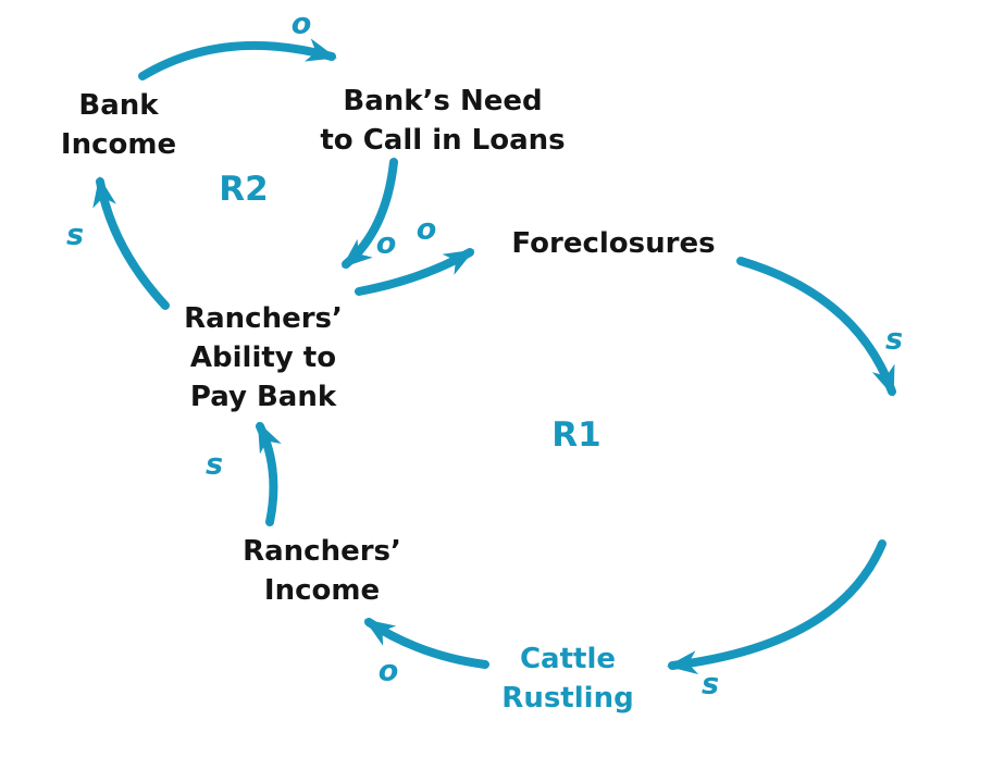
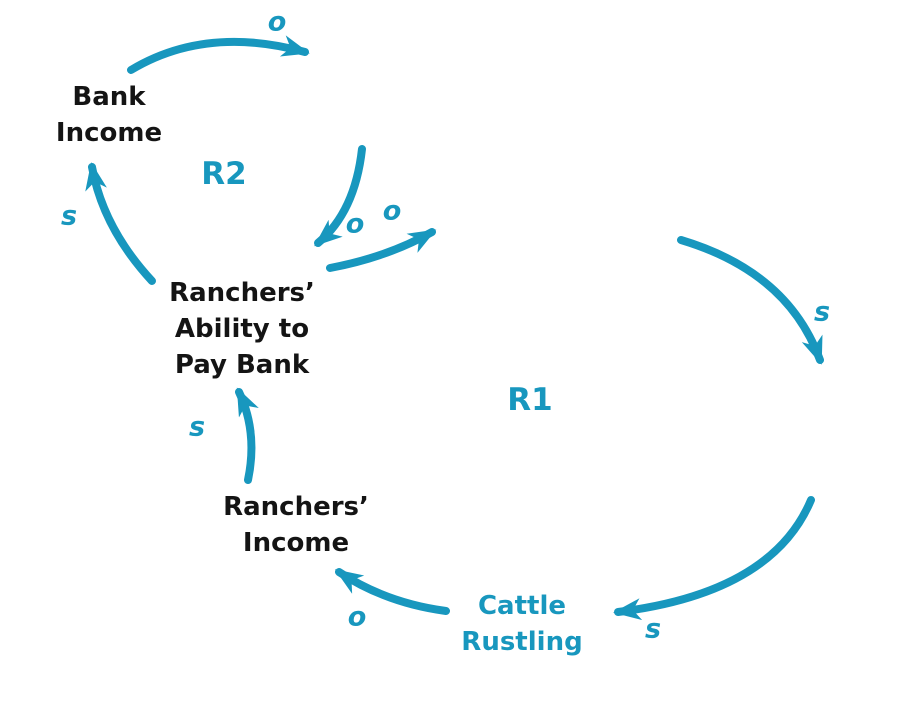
  Bank
  Income
- Bank’s Need
- to Call in Loans
- Foreclosures
  Cattle
  Rustling
  Ranchers’
  Income
  Ranchers’
  Ability to
  Pay Bank
  R1
  R2
  o
  o
  o
  s
  s
  o
  s
  s
